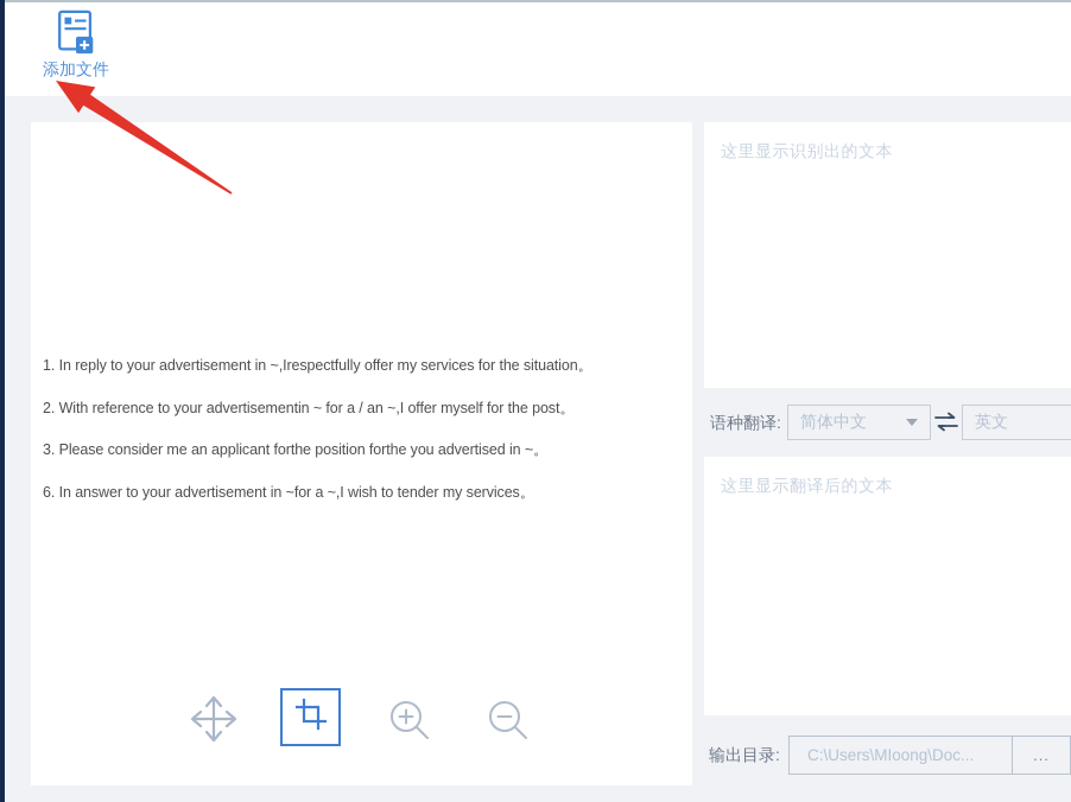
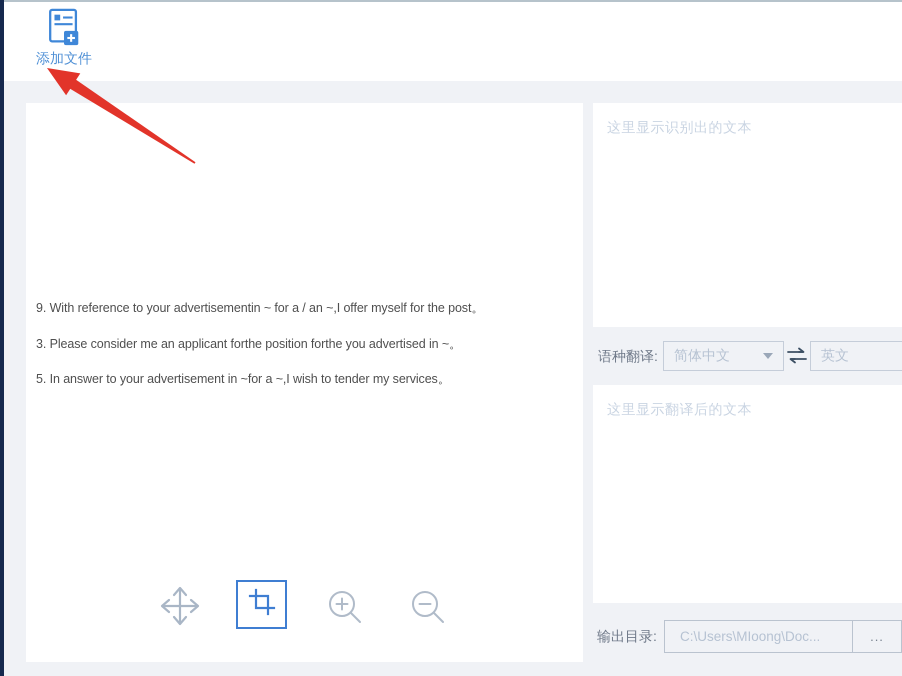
  添加文件
- 1. In reply to your advertisement in ~,Irespectfully offer my services for the situation。
- 2. With reference to your advertisementin ~ for a / an ~,I offer myself for the post。
+ 9. With reference to your advertisementin ~ for a / an ~,I offer myself for the post。
  3. Please consider me an applicant forthe position forthe you advertised in ~。
- 6. In answer to your advertisement in ~for a ~,I wish to tender my services。
+ 5. In answer to your advertisement in ~for a ~,I wish to tender my services。
  这里显示识别出的文本
  语种翻译:
  简体中文
  英文
  这里显示翻译后的文本
  输出目录:
  C:\Users\MIoong\Doc...
  ...
